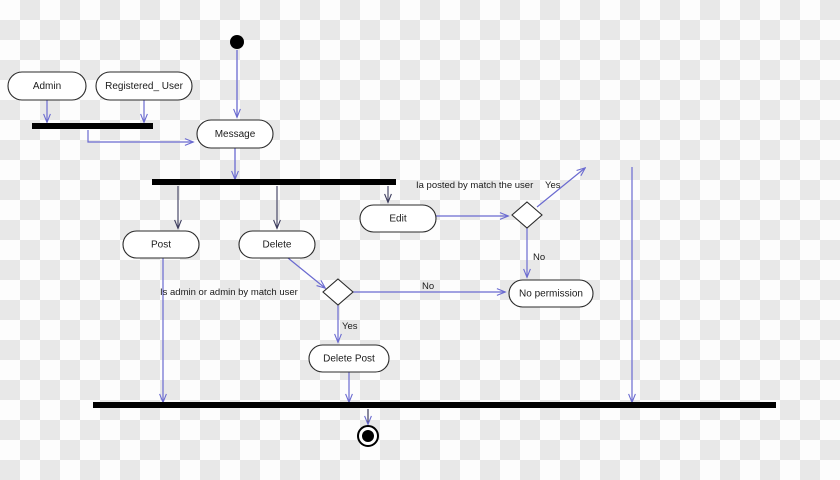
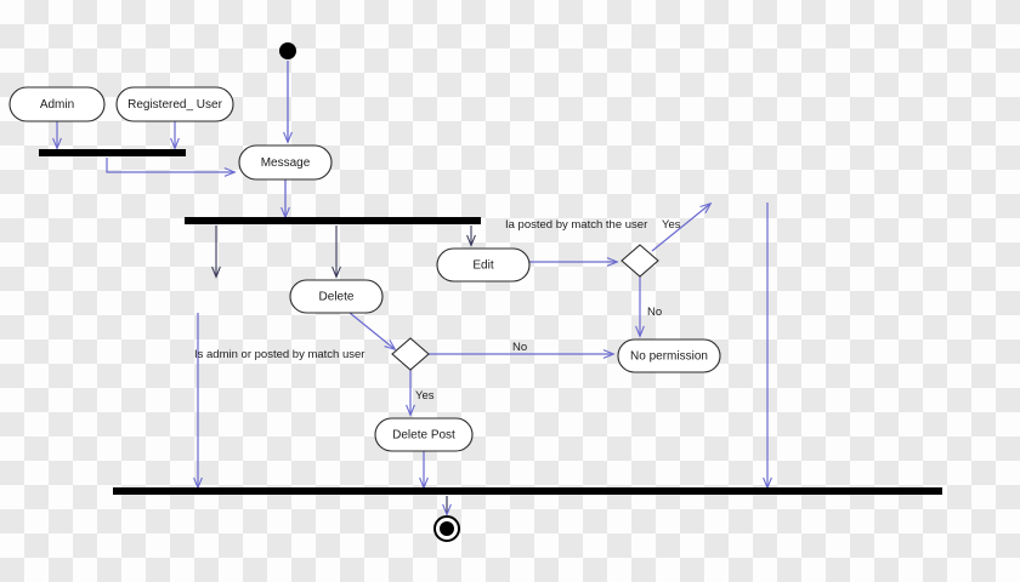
  Admin
  Registered_ User
  Message
- Post
  Delete
  Edit
  No permission
  Delete Post
  Ia posted by match the user
  Yes
  No
- Is admin or admin by match user
+ Is admin or posted by match user
  No
  Yes
